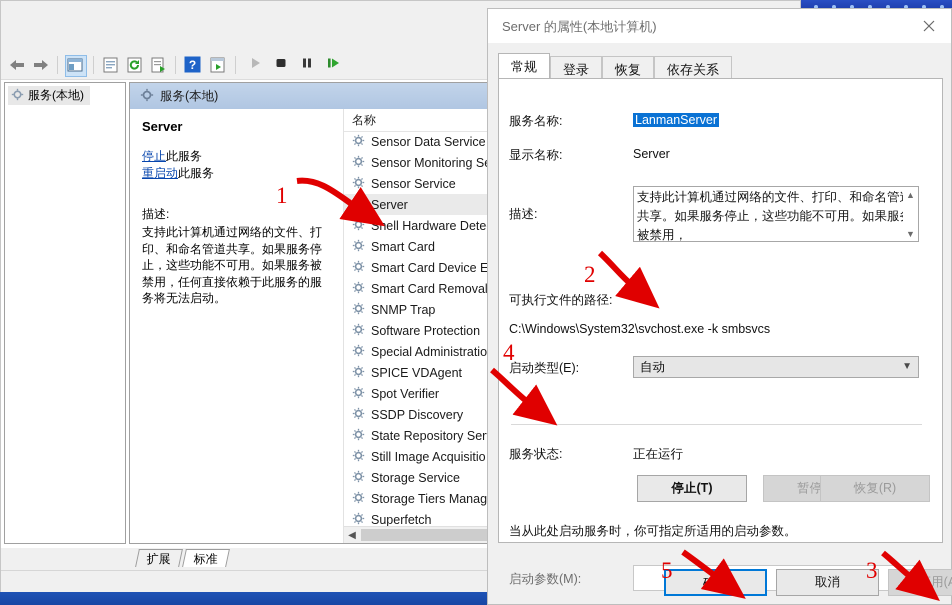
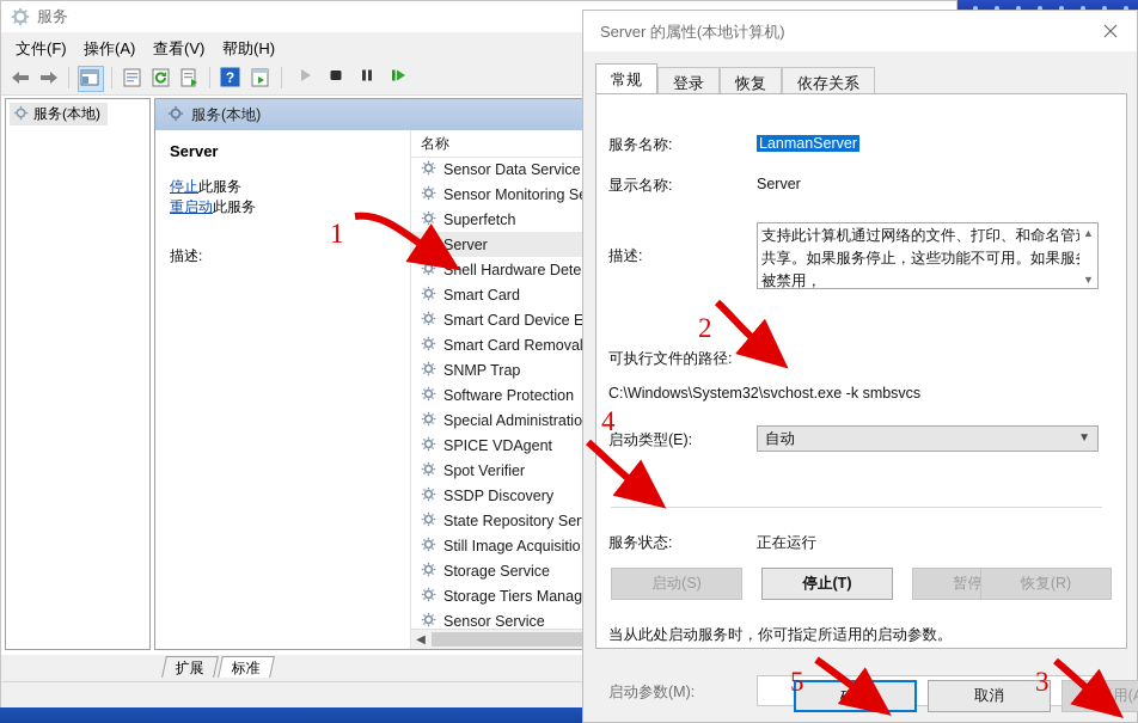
+ 服务
+ 文件(F)
+ 操作(A)
+ 查看(V)
+ 帮助(H)
  ?
  服务(本地)
  服务(本地)
  Server
  停止此服务
  重启动此服务
  描述:
- 支持此计算机通过网络的文件、打印、和命名管道共享。如果服务停止，这些功能不可用。如果服务被禁用，任何直接依赖于此服务的服务将无法启动。
  名称
  Sensor Data Service
  Sensor Monitoring S
- Sensor Service
+ Superfetch
  Server
  Shell Hardware Dete
  Smart Card
  Smart Card Device E
  Smart Card Remova
  SNMP Trap
  Software Protection
  Special Administratio
  SPICE VDAgent
  Spot Verifier
  SSDP Discovery
  State Repository Ser
  Still Image Acquisitio
  Storage Service
  Storage Tiers Manag
- Superfetch
+ Sensor Service
  ◀
  Server 的属性(本地计算机)
  常规
  登录
  恢复
  依存关系
  服务名称:
  LanmanServer
  显示名称:
  Server
  描述:
  支持此计算机通过网络的文件、打印、和命名管共享。如果服务停止，这些功能不可用。如果服被禁用，
  ▲
  ▼
  可执行文件的路径:
  C:\Windows\System32\svchost.exe -k smbsvcs
  启动类型(E):
  自动
  ▼
  服务状态:
  正在运行
+ 启动(S)
  停止(T)
  恢复(R)
  当从此处启动服务时，你可指定所适用的启动参数。
  启动参数(M):
  确定
  取消
  1
  2
  3
  4
  5
